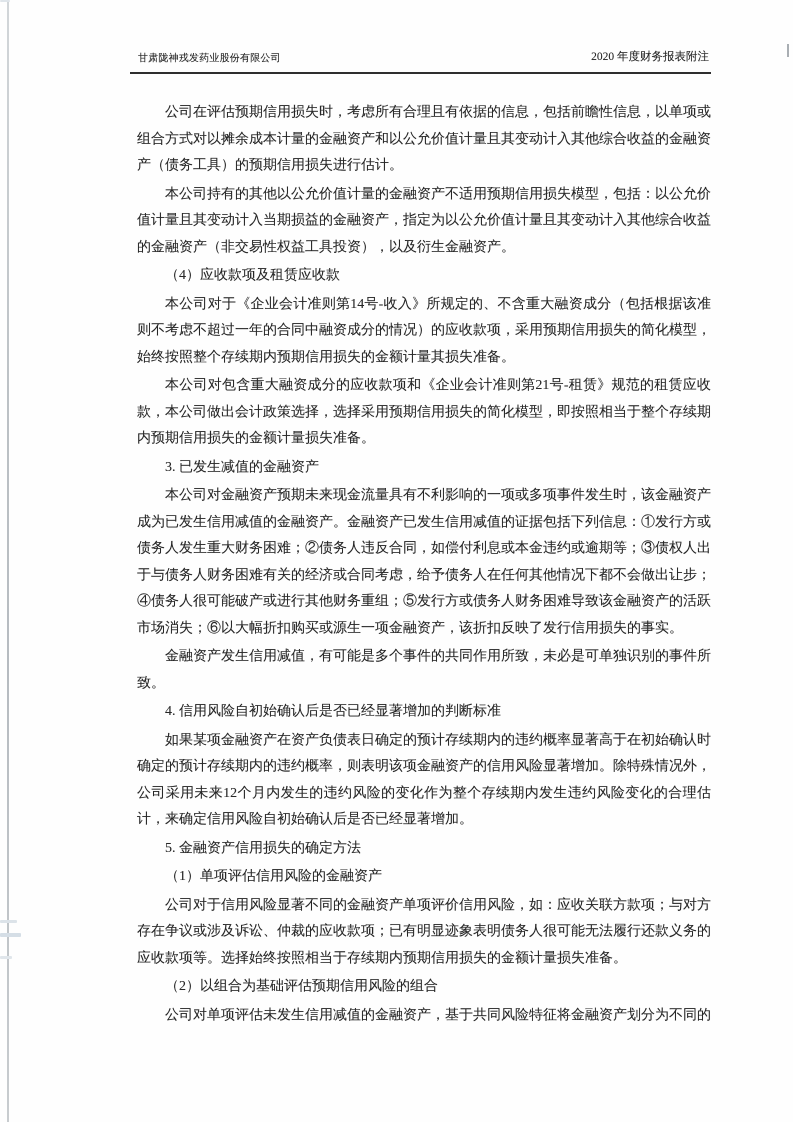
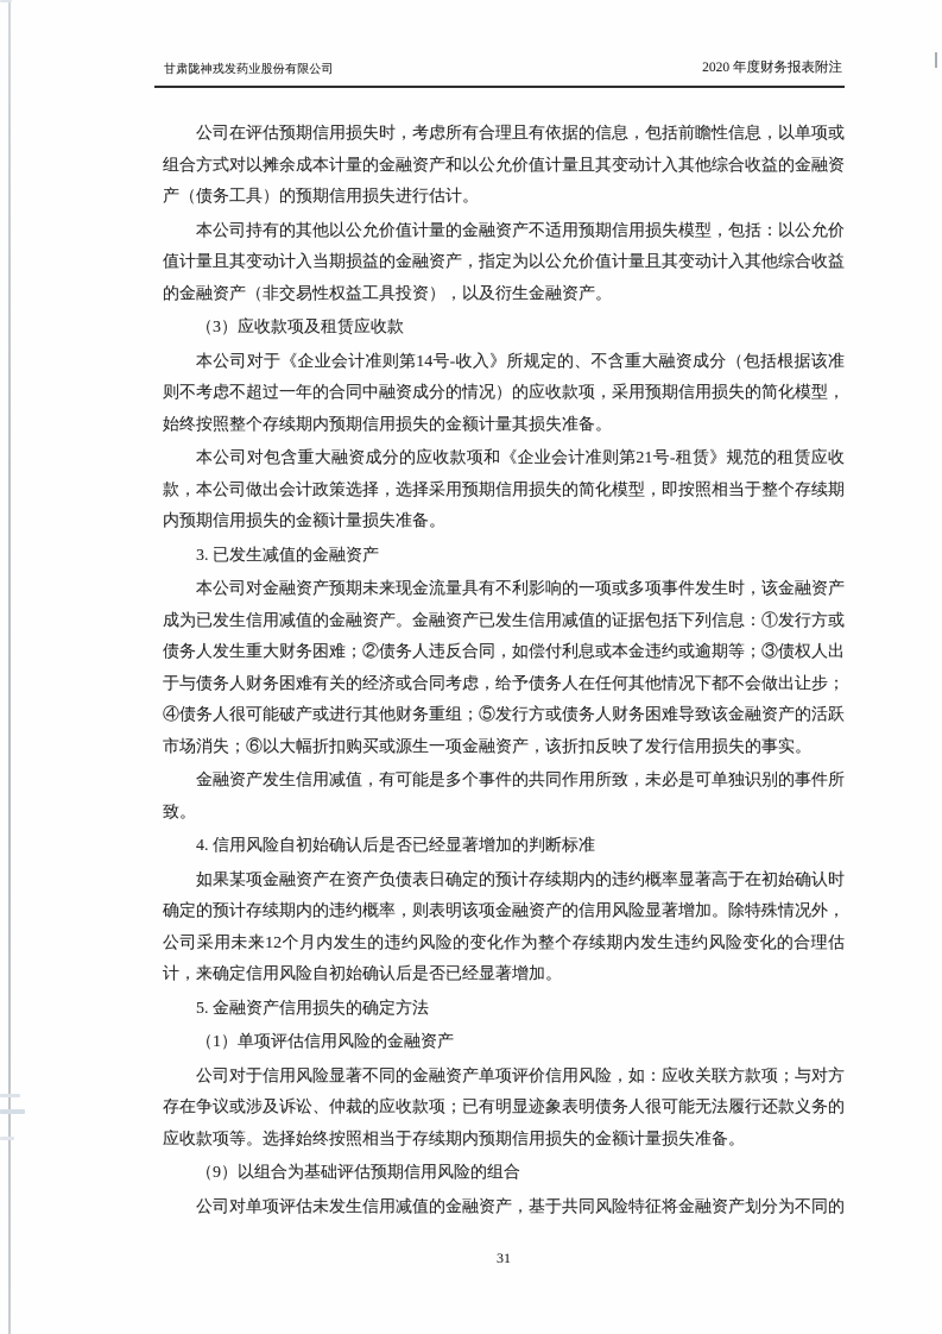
  甘肃陇神戎发药业股份有限公司
  2020 年度财务报表附注
  公司在评估预期信用损失时，考虑所有合理且有依据的信息，包括前瞻性信息，以单项或组合方式对以摊余成本计量的金融资产和以公允价值计量且其变动计入其他综合收益的金融资产（债务工具）的预期信用损失进行估计。
  本公司持有的其他以公允价值计量的金融资产不适用预期信用损失模型，包括：以公允价值计量且其变动计入当期损益的金融资产，指定为以公允价值计量且其变动计入其他综合收益的金融资产（非交易性权益工具投资），以及衍生金融资产。
- （4）应收款项及租赁应收款
+ （3）应收款项及租赁应收款
  本公司对于《企业会计准则第14号-收入》所规定的、不含重大融资成分（包括根据该准则不考虑不超过一年的合同中融资成分的情况）的应收款项，采用预期信用损失的简化模型，始终按照整个存续期内预期信用损失的金额计量其损失准备。
  本公司对包含重大融资成分的应收款项和《企业会计准则第21号-租赁》规范的租赁应收款，本公司做出会计政策选择，选择采用预期信用损失的简化模型，即按照相当于整个存续期内预期信用损失的金额计量损失准备。
  3. 已发生减值的金融资产
  本公司对金融资产预期未来现金流量具有不利影响的一项或多项事件发生时，该金融资产成为已发生信用减值的金融资产。金融资产已发生信用减值的证据包括下列信息：①发行方或债务人发生重大财务困难；②债务人违反合同，如偿付利息或本金违约或逾期等；③债权人出于与债务人财务困难有关的经济或合同考虑，给予债务人在任何其他情况下都不会做出让步；④债务人很可能破产或进行其他财务重组；⑤发行方或债务人财务困难导致该金融资产的活跃市场消失；⑥以大幅折扣购买或源生一项金融资产，该折扣反映了发行信用损失的事实。
  金融资产发生信用减值，有可能是多个事件的共同作用所致，未必是可单独识别的事件所致。
  4. 信用风险自初始确认后是否已经显著增加的判断标准
  如果某项金融资产在资产负债表日确定的预计存续期内的违约概率显著高于在初始确认时确定的预计存续期内的违约概率，则表明该项金融资产的信用风险显著增加。除特殊情况外，公司采用未来12个月内发生的违约风险的变化作为整个存续期内发生违约风险变化的合理估计，来确定信用风险自初始确认后是否已经显著增加。
  5. 金融资产信用损失的确定方法
  （1）单项评估信用风险的金融资产
  公司对于信用风险显著不同的金融资产单项评价信用风险，如：应收关联方款项；与对方存在争议或涉及诉讼、仲裁的应收款项；已有明显迹象表明债务人很可能无法履行还款义务的应收款项等。选择始终按照相当于存续期内预期信用损失的金额计量损失准备。
- （2）以组合为基础评估预期信用风险的组合
+ （9）以组合为基础评估预期信用风险的组合
  公司对单项评估未发生信用减值的金融资产，基于共同风险特征将金融资产划分为不同的
+ 31
